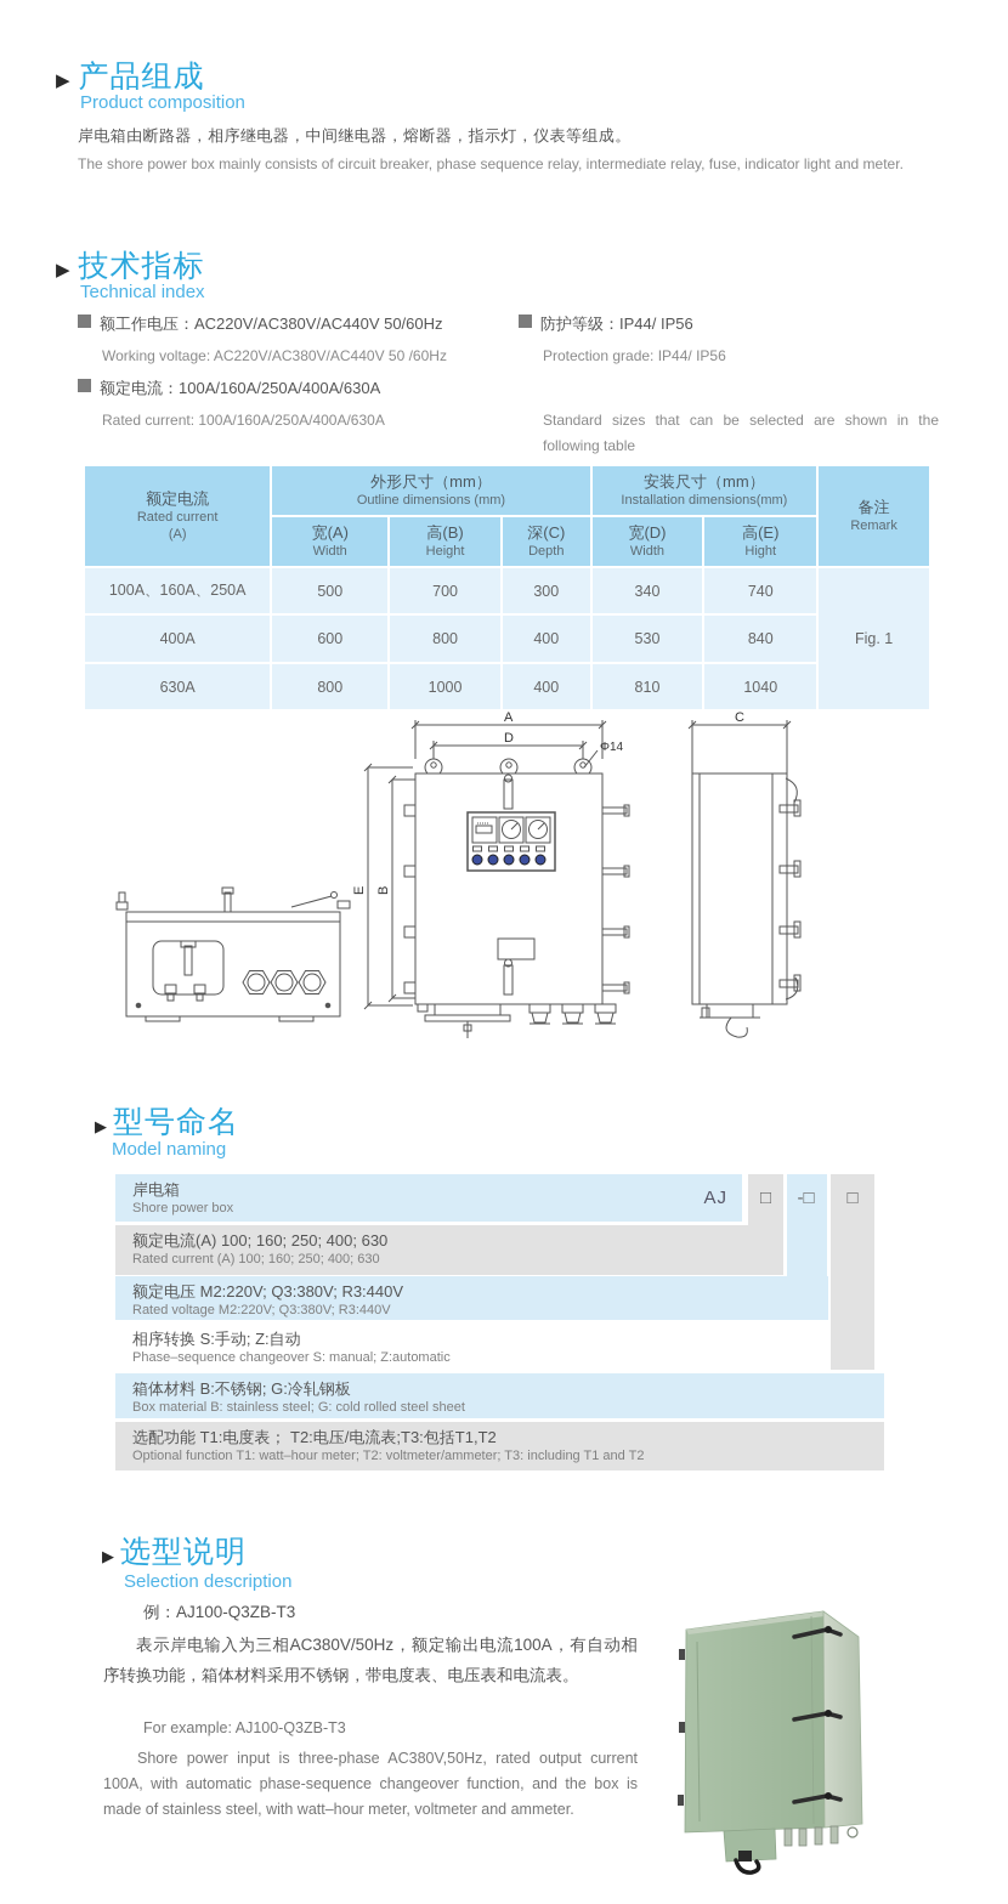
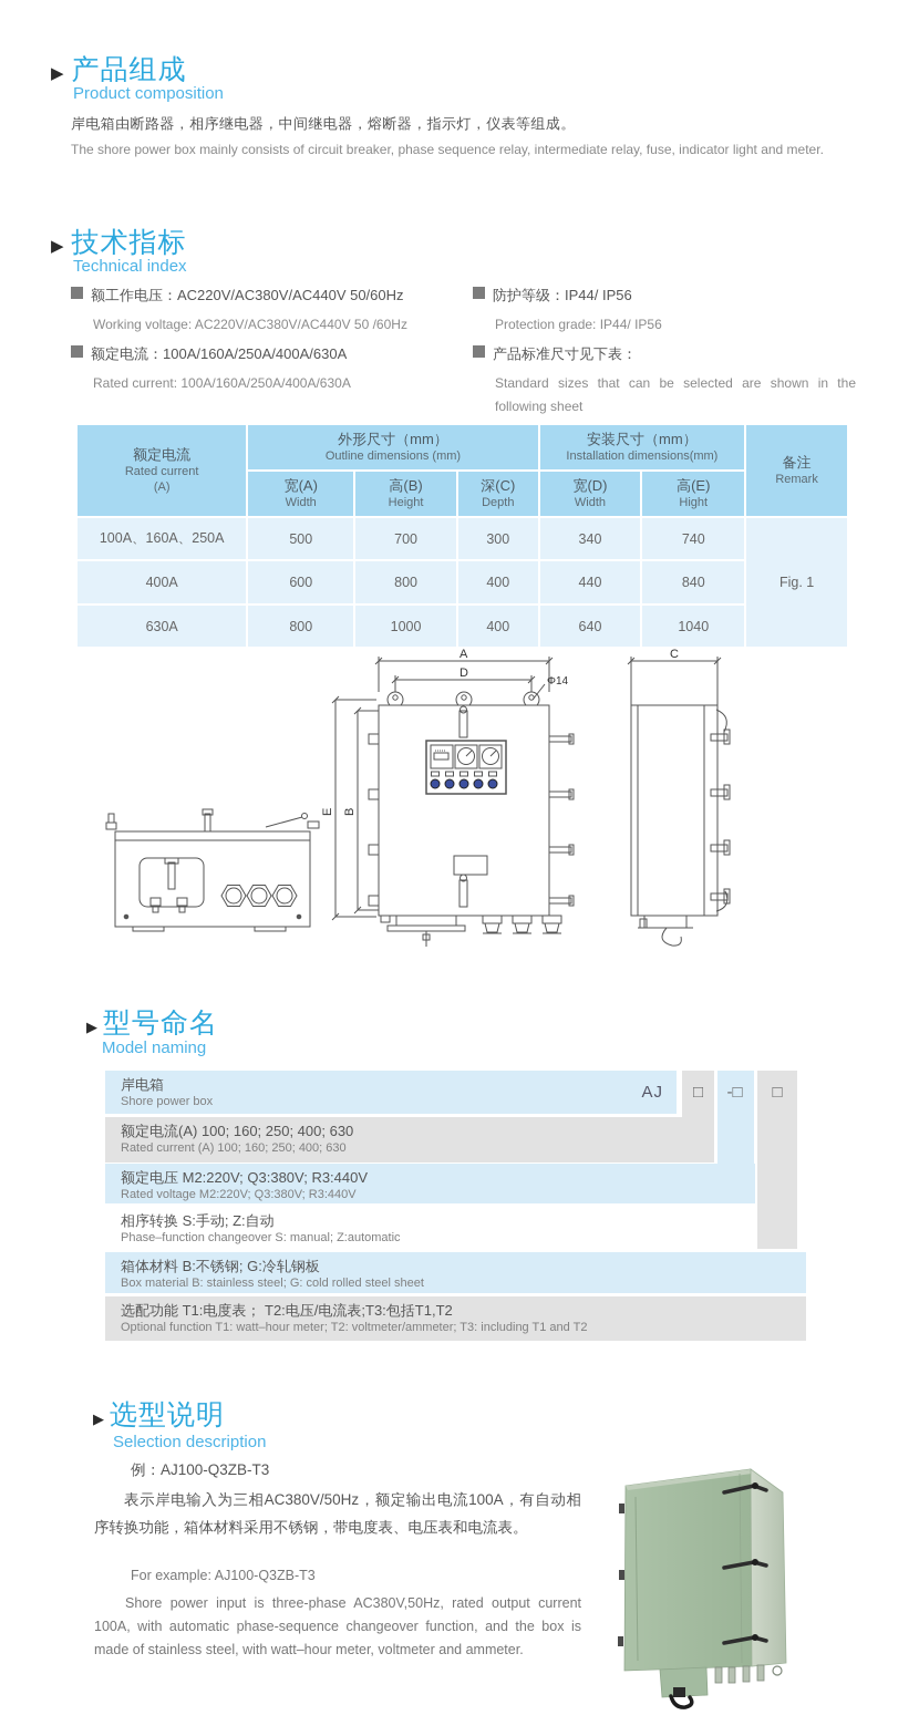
  ▶ 产品组成
  Product composition
  岸电箱由断路器，相序继电器，中间继电器，熔断器，指示灯，仪表等组成。
  The shore power box mainly consists of circuit breaker, phase sequence relay, intermediate relay, fuse, indicator light and meter.
  ▶ 技术指标
  Technical index
  额工作电压：AC220V/AC380V/AC440V 50/60Hz
  Working voltage: AC220V/AC380V/AC440V 50 /60Hz
  额定电流：100A/160A/250A/400A/630A
  Rated current: 100A/160A/250A/400A/630A
  防护等级：IP44/ IP56
  Protection grade: IP44/ IP56
+ 产品标准尺寸见下表：
- Standard sizes that can be selected are shown in the following table
+ Standard sizes that can be selected are shown in the following sheet
  额定电流 Rated current (A)	外形尺寸（mm） Outline dimensions (mm)	安装尺寸（mm） Installation dimensions(mm)	备注 Remark
  宽(A)Width	高(B)Height	深(C)Depth	宽(D)Width	高(E)Hight
  100A、160A、250A	500	700	300	340	740	Fig. 1
- 400A	600	800	400	530	840
+ 400A	600	800	400	440	840
- 630A	800	1000	400	810	1040
+ 630A	800	1000	400	640	1040
  A
  D
  Φ14
  C
  ▶ 型号命名
  Model naming
  □
  -□
  □
  岸电箱
  Shore power box
  AJ
  额定电流(A) 100; 160; 250; 400; 630
  Rated current (A) 100; 160; 250; 400; 630
  额定电压 M2:220V; Q3:380V; R3:440V
  Rated voltage M2:220V; Q3:380V; R3:440V
  相序转换 S:手动; Z:自动
- Phase–sequence changeover S: manual; Z:automatic
+ Phase–function changeover S: manual; Z:automatic
  箱体材料 B:不锈钢; G:冷轧钢板
  Box material B: stainless steel; G: cold rolled steel sheet
  选配功能 T1:电度表； T2:电压/电流表;T3:包括T1,T2
  Optional function T1: watt–hour meter; T2: voltmeter/ammeter; T3: including T1 and T2
  ▶ 选型说明
  Selection description
  例：AJ100-Q3ZB-T3
  表示岸电输入为三相AC380V/50Hz，额定输出电流100A，有自动相序转换功能，箱体材料采用不锈钢，带电度表、电压表和电流表。
  For example: AJ100-Q3ZB-T3
  Shore power input is three-phase AC380V,50Hz, rated output current 100A, with automatic phase-sequence changeover function, and the box is made of stainless steel, with watt–hour meter, voltmeter and ammeter.
